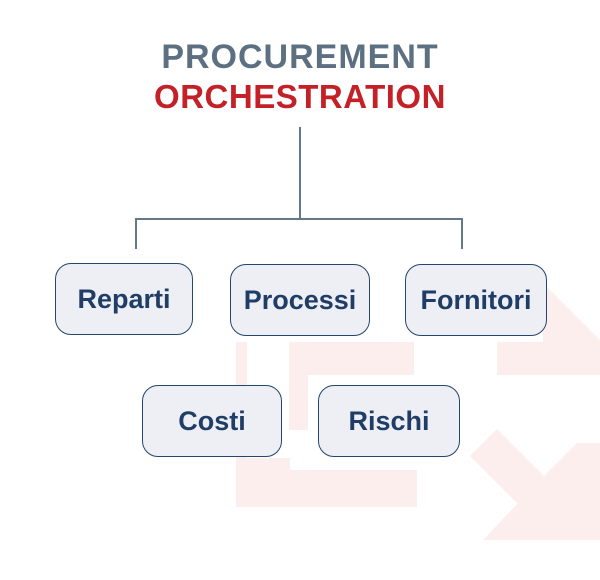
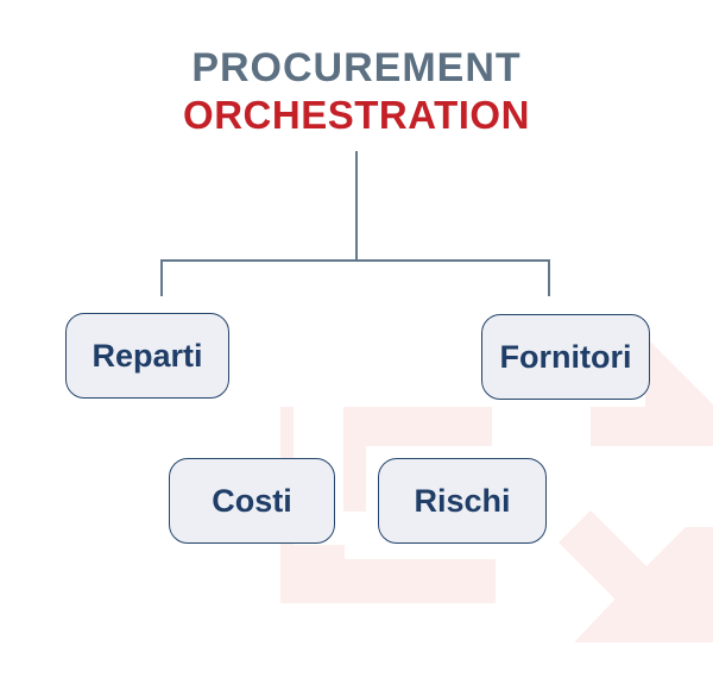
  PROCUREMENT
  ORCHESTRATION
  Reparti
- Processi
  Fornitori
  Costi
  Rischi
